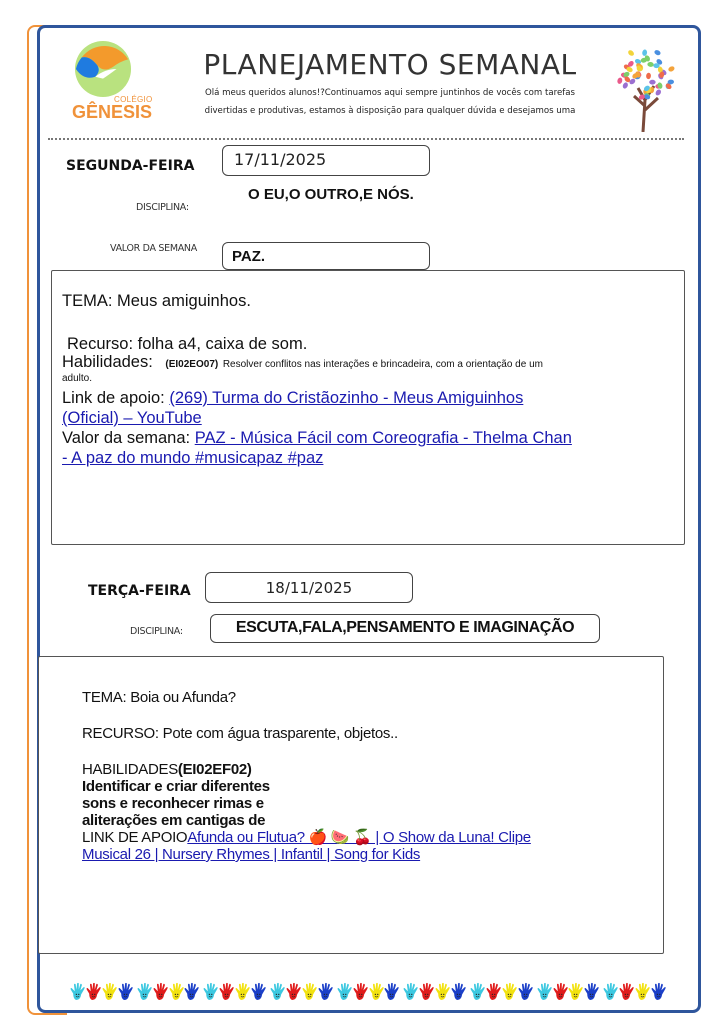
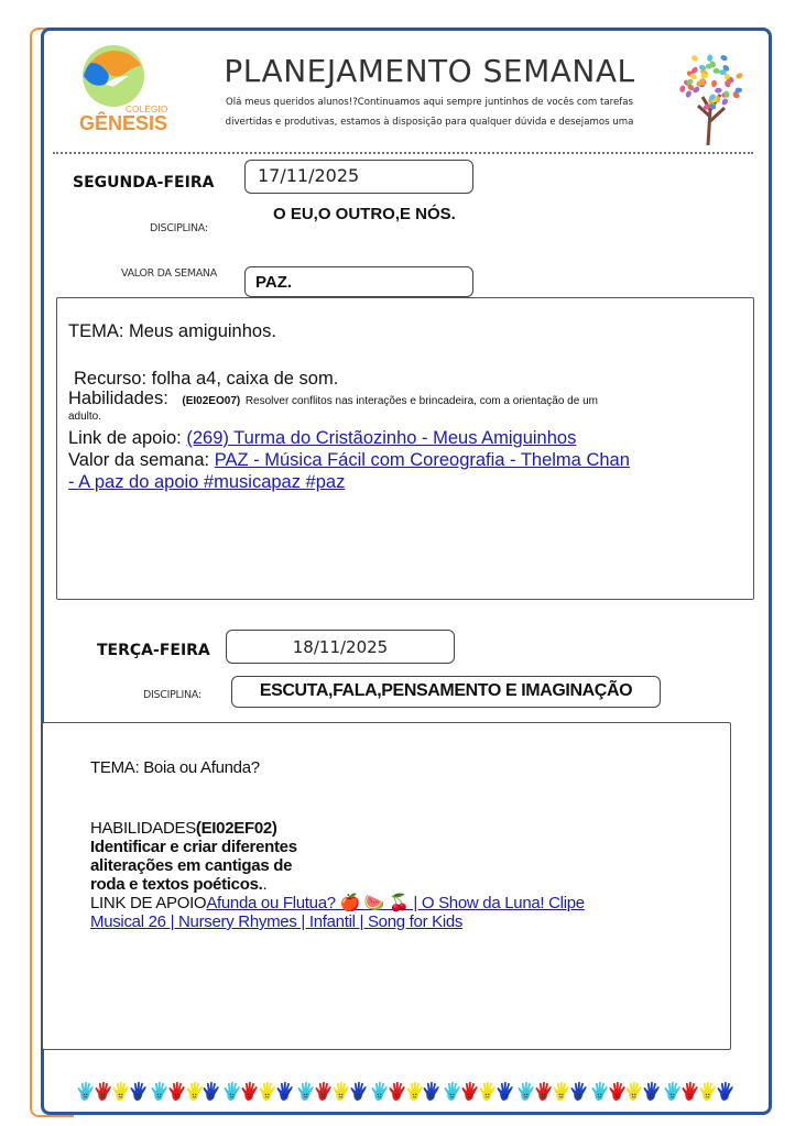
  COLÉGIO
  GÊNESIS
  PLANEJAMENTO SEMANAL
  Olá meus queridos alunos!?Continuamos aqui sempre juntinhos de vocês com tarefas
  divertidas e produtivas, estamos à disposição para qualquer dúvida e desejamos uma
  SEGUNDA-FEIRA
  17/11/2025
  DISCIPLINA:
  O EU,O OUTRO,E NÓS.
  VALOR DA SEMANA
  PAZ.
  TEMA: Meus amiguinhos.
  Recurso: folha a4, caixa de som.
  Habilidades: (EI02EO07) Resolver conflitos nas interações e brincadeira, com a orientação de um
  adulto.
  Link de apoio: (269) Turma do Cristãozinho - Meus Amiguinhos
- (Oficial) – YouTube
  Valor da semana: PAZ - Música Fácil com Coreografia - Thelma Chan
- - A paz do mundo #musicapaz #paz
+ - A paz do apoio #musicapaz #paz
  TERÇA-FEIRA
  18/11/2025
  DISCIPLINA:
  ESCUTA,FALA,PENSAMENTO E IMAGINAÇÃO
  TEMA: Boia ou Afunda?
- RECURSO: Pote com água trasparente, objetos..
  HABILIDADES(EI02EF02)
  Identificar e criar diferentes
- sons e reconhecer rimas e
  aliterações em cantigas de
+ roda e textos poéticos..
  LINK DE APOIOAfunda ou Flutua? 🍎 🍉 🍒 | O Show da Luna! Clipe
  Musical 26 | Nursery Rhymes | Infantil | Song for Kids
